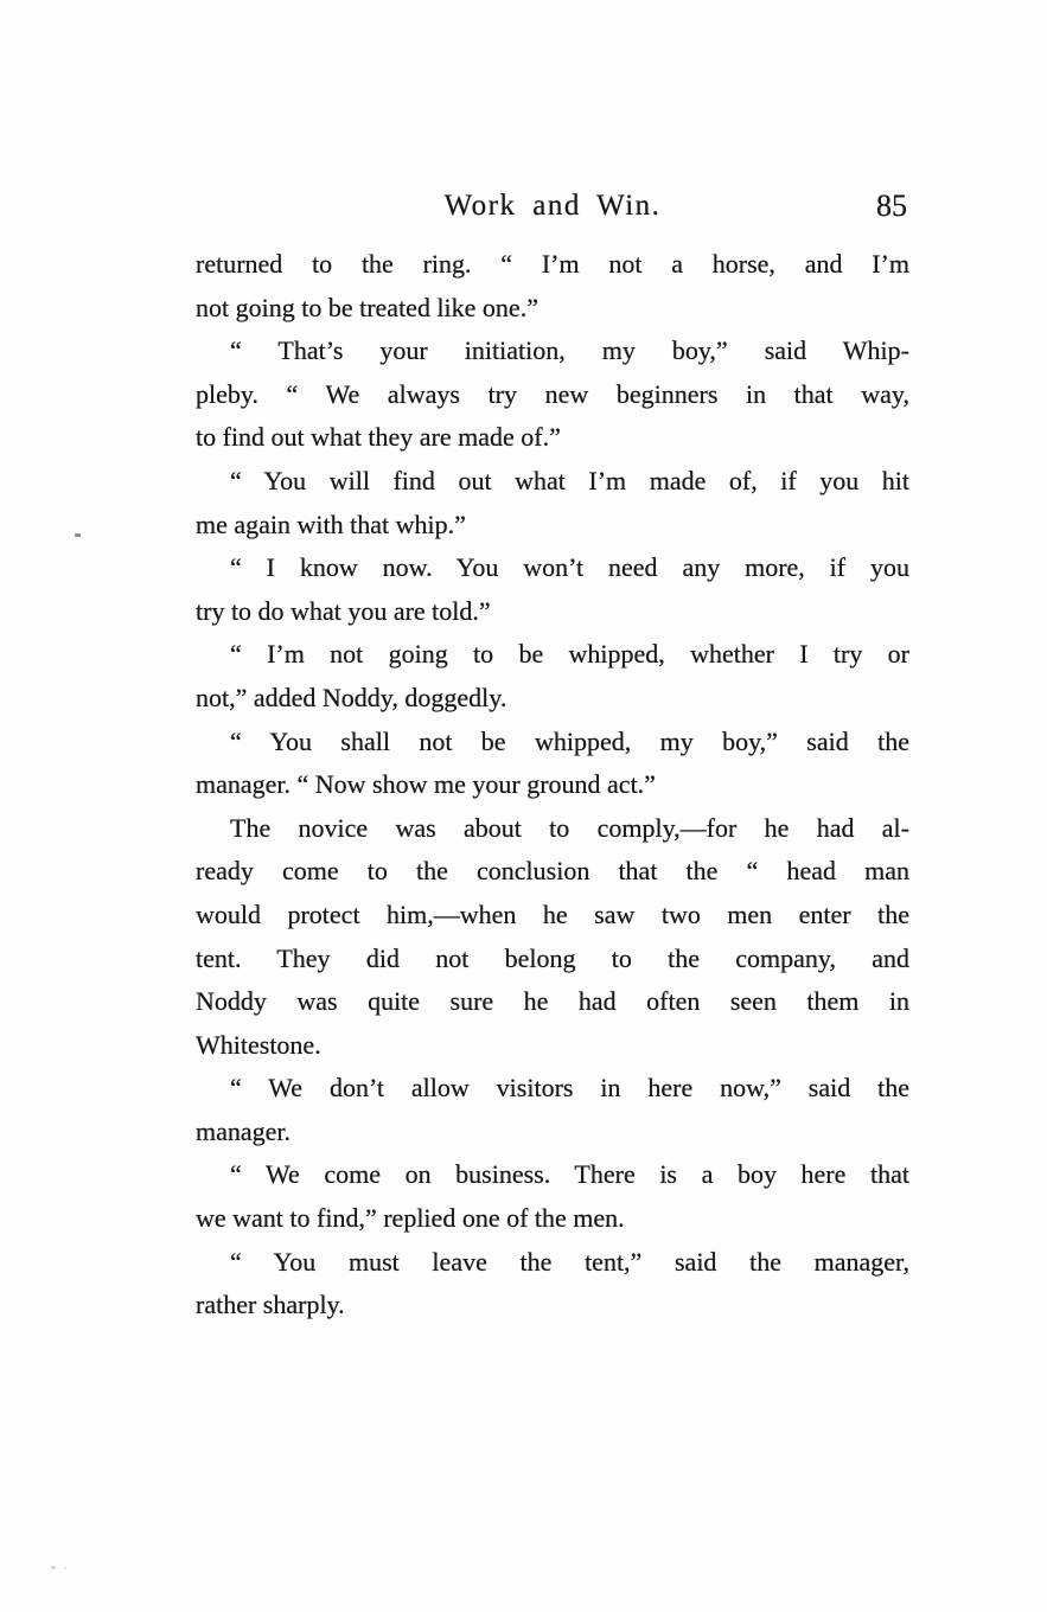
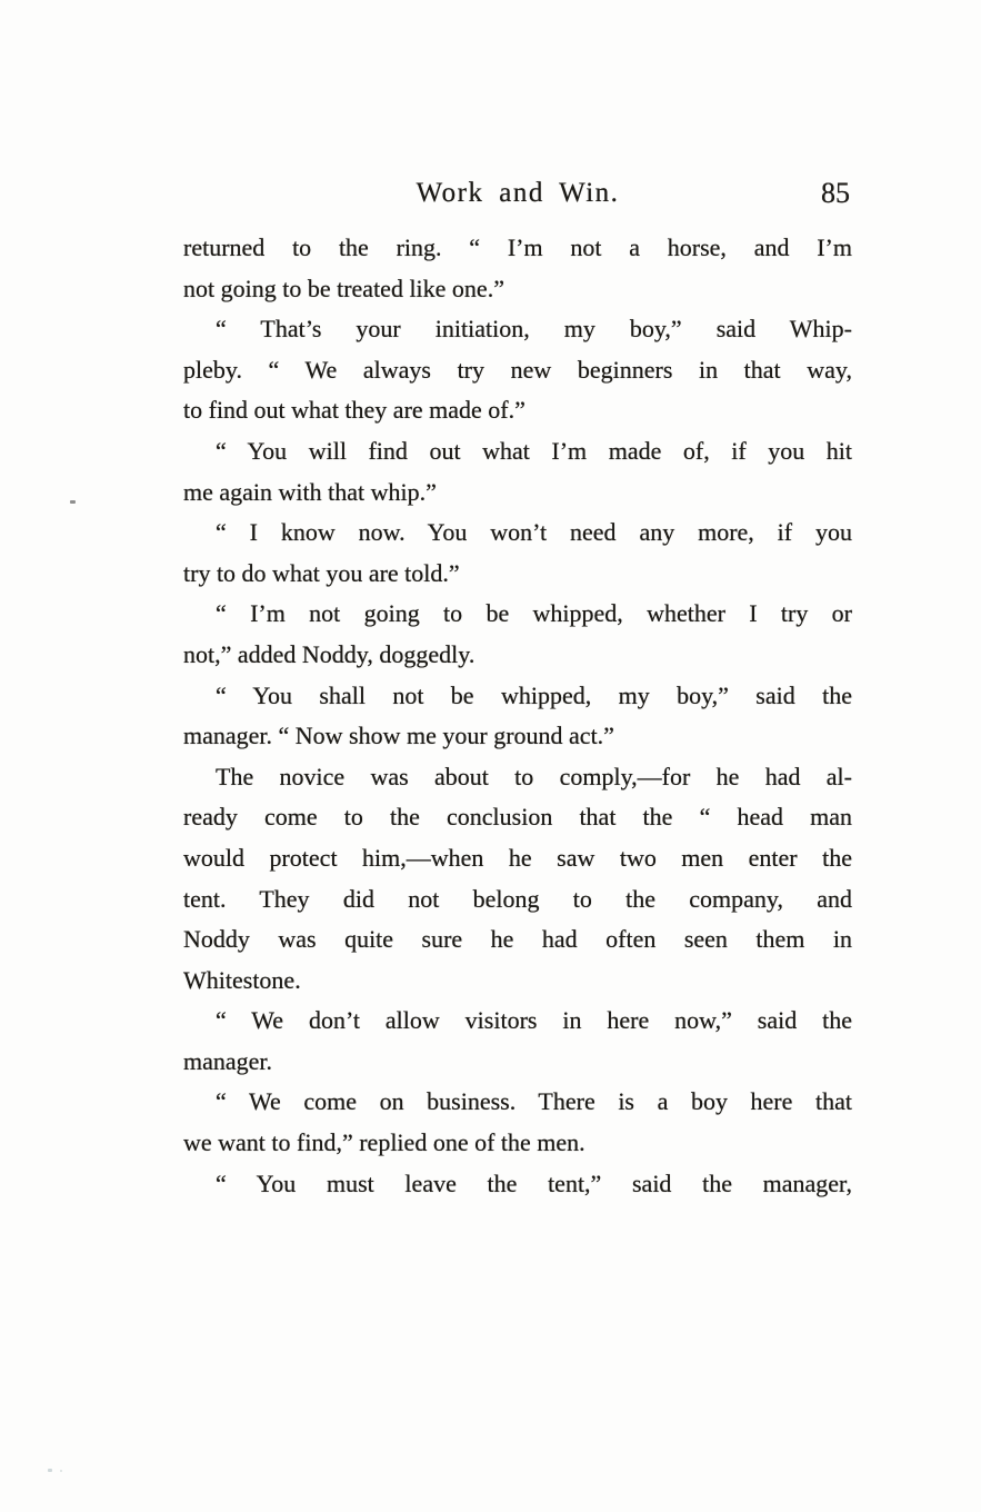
  Work and Win.
  85
  returned to the ring. “ I’m not a horse, and I’m
  not going to be treated like one.”
  “ That’s your initiation, my boy,” said Whip-
  pleby. “ We always try new beginners in that way,
  to find out what they are made of.”
  “ You will find out what I’m made of, if you hit
  me again with that whip.”
  “ I know now. You won’t need any more, if you
  try to do what you are told.”
  “ I’m not going to be whipped, whether I try or
  not,” added Noddy, doggedly.
  “ You shall not be whipped, my boy,” said the
  manager. “ Now show me your ground act.”
  The novice was about to comply,—for he had al-
  ready come to the conclusion that the “ head man
  would protect him,—when he saw two men enter the
  tent. They did not belong to the company, and
  Noddy was quite sure he had often seen them in
  Whitestone.
  “ We don’t allow visitors in here now,” said the
  manager.
  “ We come on business. There is a boy here that
  we want to find,” replied one of the men.
  “ You must leave the tent,” said the manager,
- rather sharply.
